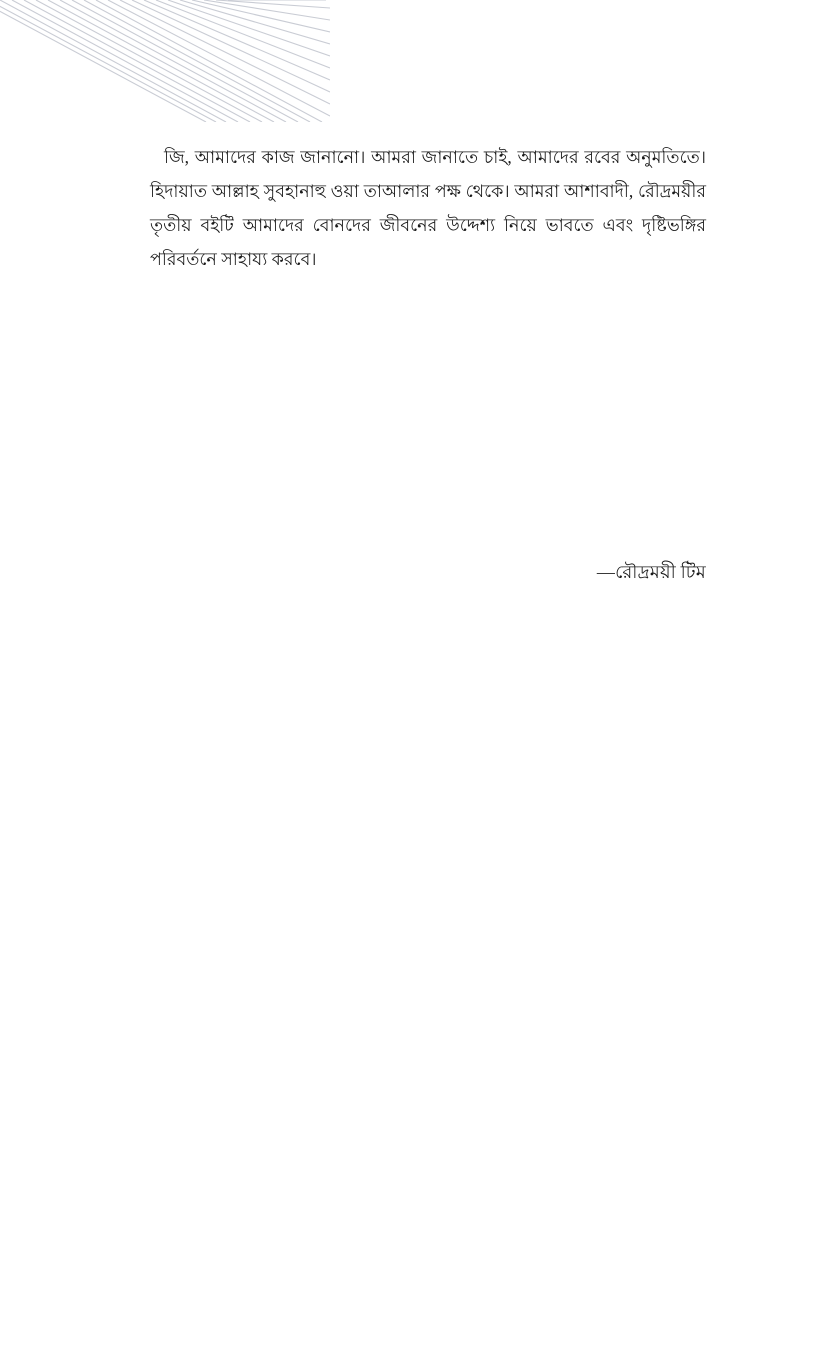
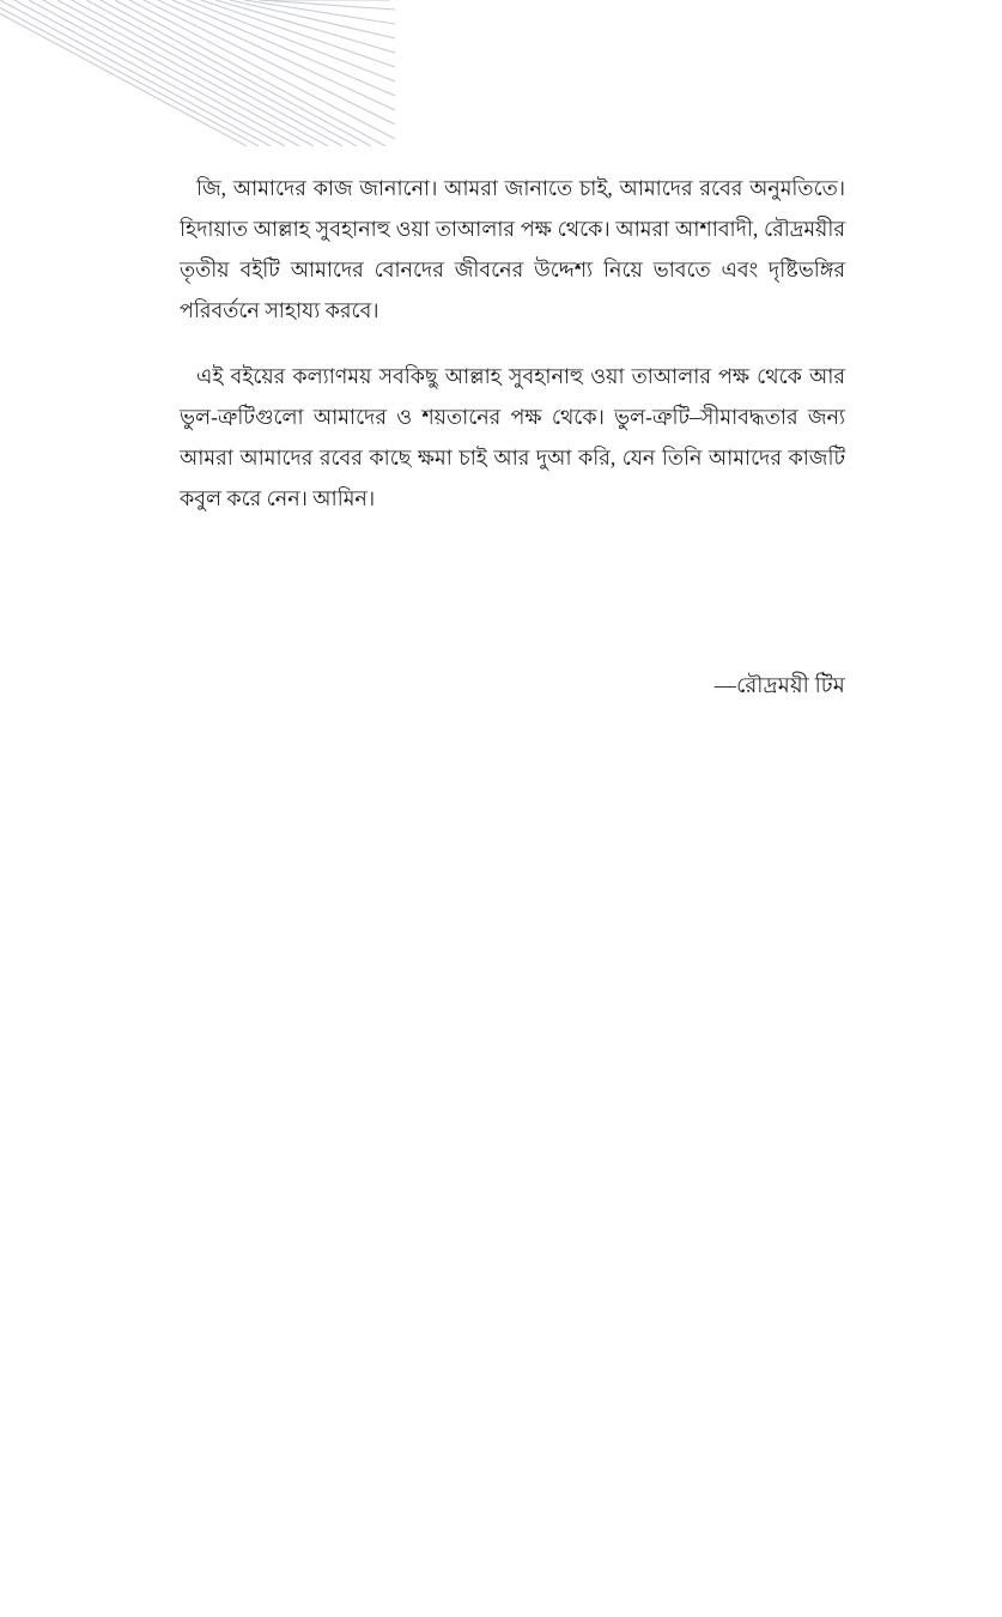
  জি, আমাদের কাজ জানানো। আমরা জানাতে চাই, আমাদের রবের অনুমতিতে। হিদায়াত আল্লাহ সুবহানাহু ওয়া তাআলার পক্ষ থেকে। আমরা আশাবাদী, রৌদ্রময়ীর তৃতীয় বইটি আমাদের বোনদের জীবনের উদ্দেশ্য নিয়ে ভাবতে এবং দৃষ্টিভঙ্গির পরিবর্তনে সাহায্য করবে।
+ এই বইয়ের কল্যাণময় সবকিছু আল্লাহ সুবহানাহু ওয়া তাআলার পক্ষ থেকে আর ভুল-ত্রুটিগুলো আমাদের ও শয়তানের পক্ষ থেকে। ভুল-ত্রুটি–সীমাবদ্ধতার জন্য আমরা আমাদের রবের কাছে ক্ষমা চাই আর দুআ করি, যেন তিনি আমাদের কাজটি কবুল করে নেন। আমিন।
  —রৌদ্রময়ী টিম
